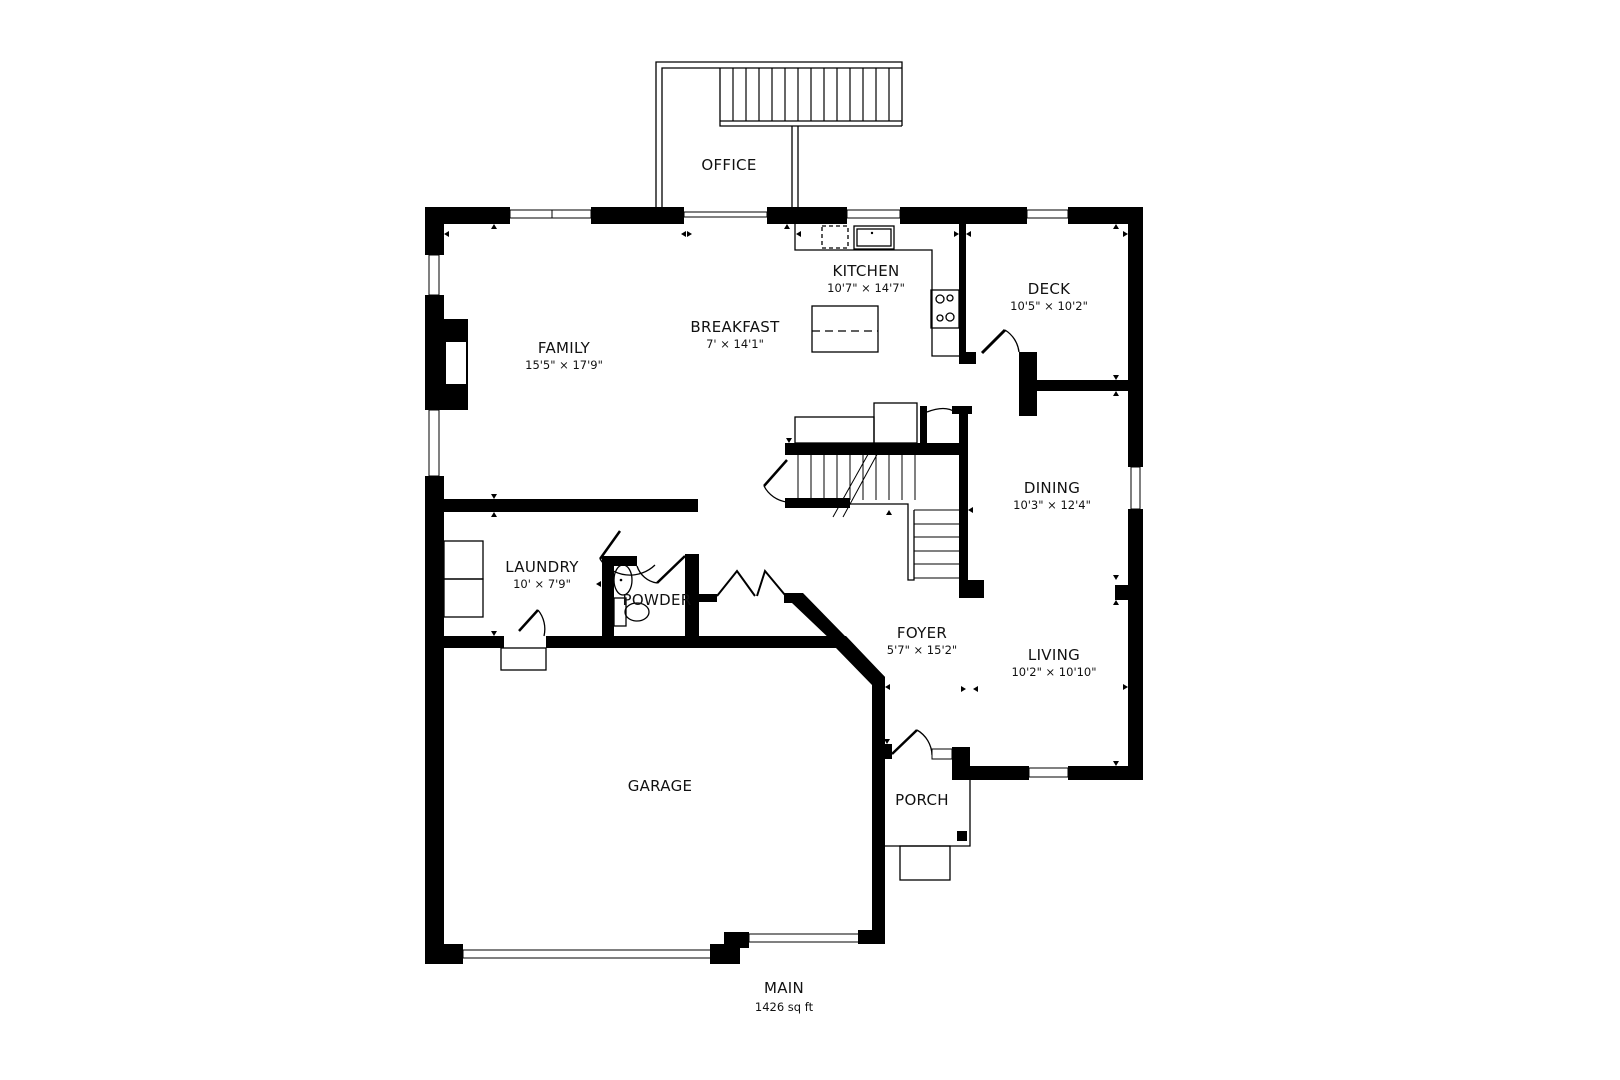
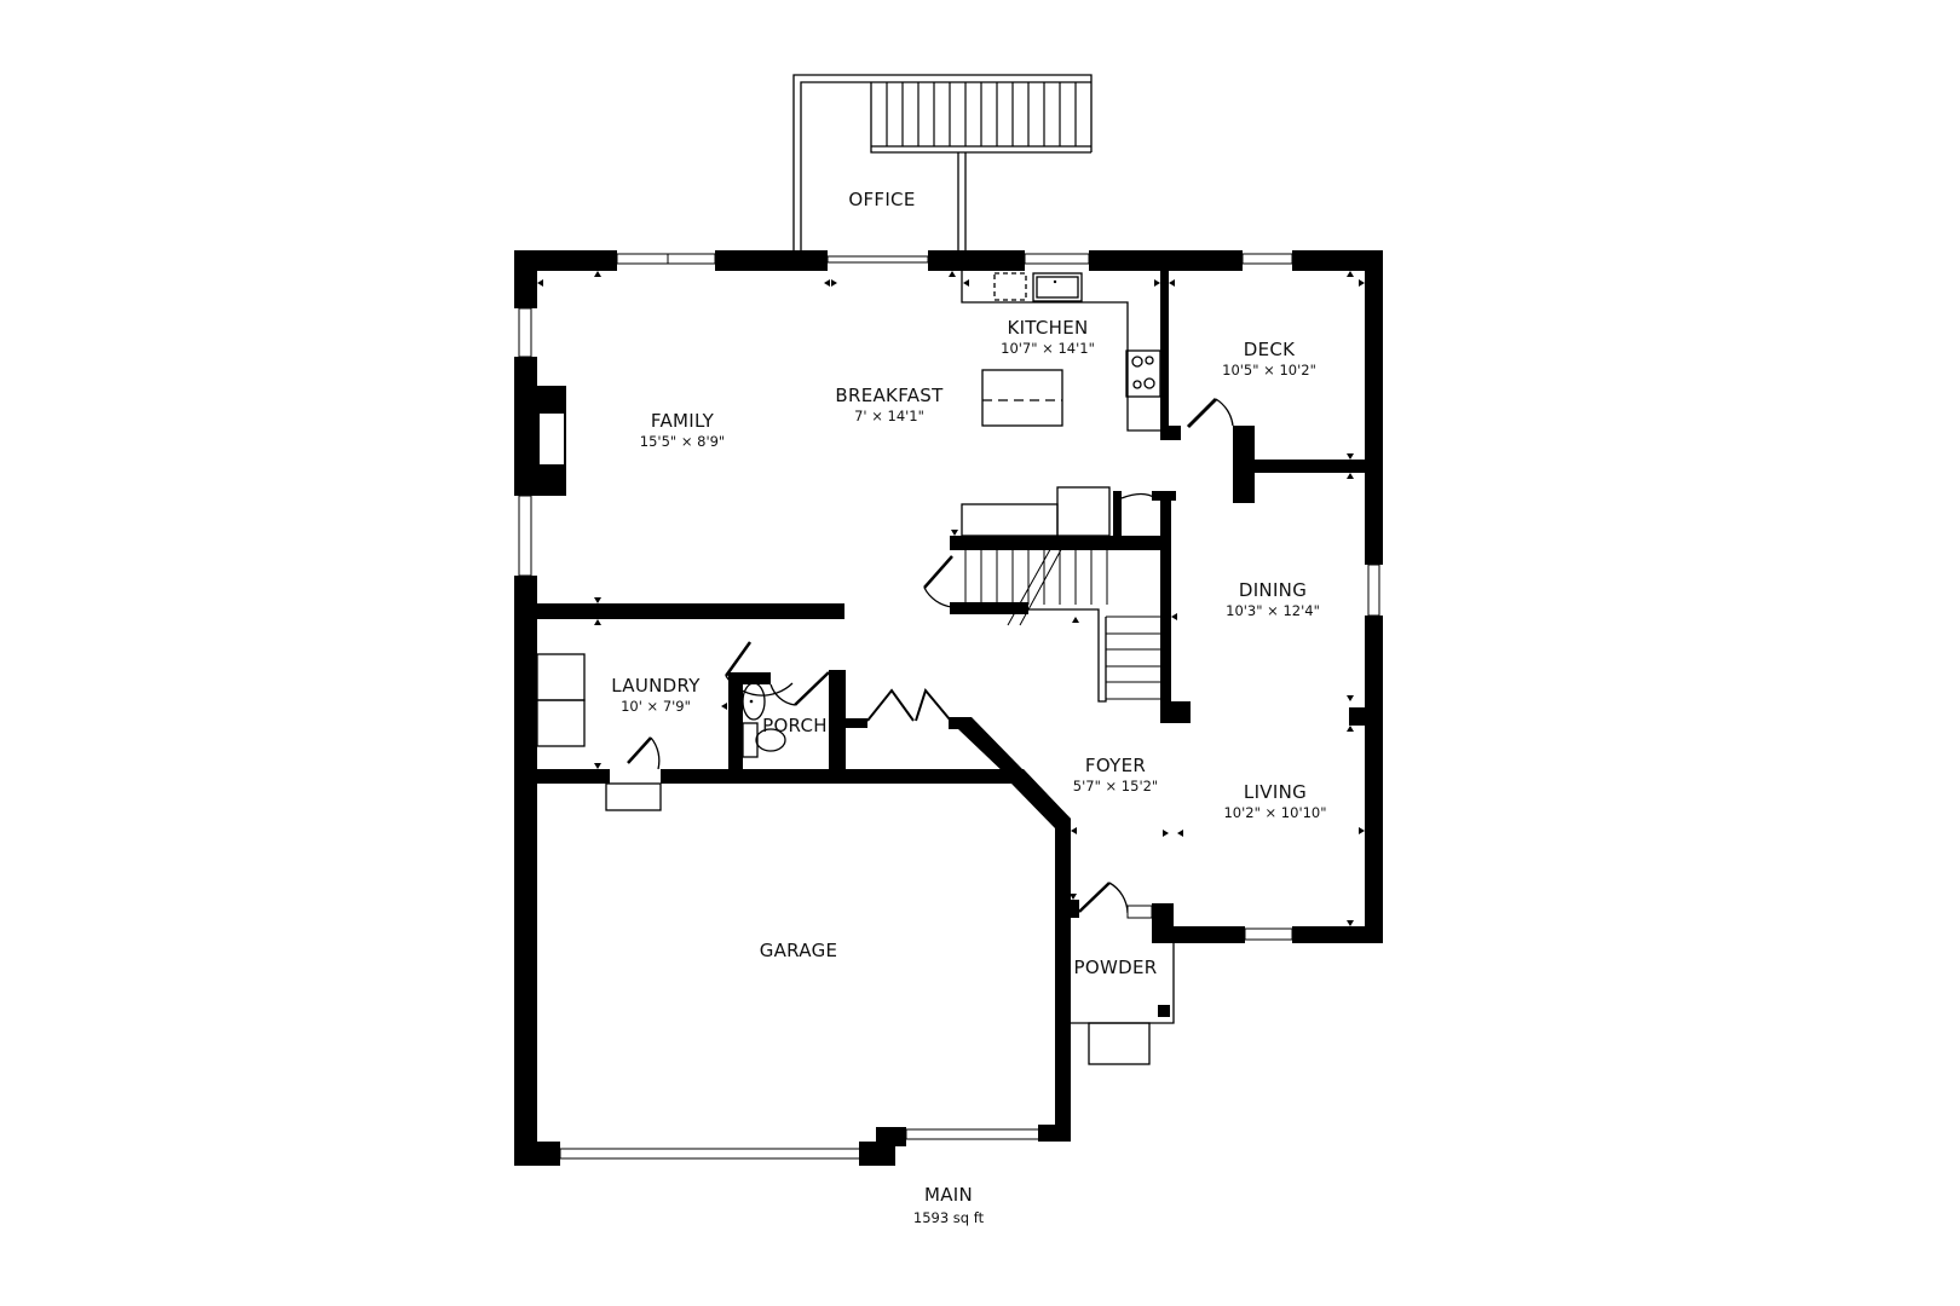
  OFFICE
  KITCHEN
- 10'7" × 14'7"
+ 10'7" × 14'1"
  DECK
  10'5" × 10'2"
  BREAKFAST
  7' × 14'1"
  FAMILY
- 15'5" × 17'9"
+ 15'5" × 8'9"
  DINING
  10'3" × 12'4"
  LAUNDRY
  10' × 7'9"
- POWDER
+ PORCH
  FOYER
  5'7" × 15'2"
  LIVING
  10'2" × 10'10"
  GARAGE
- PORCH
+ POWDER
  MAIN
- 1426 sq ft
+ 1593 sq ft
